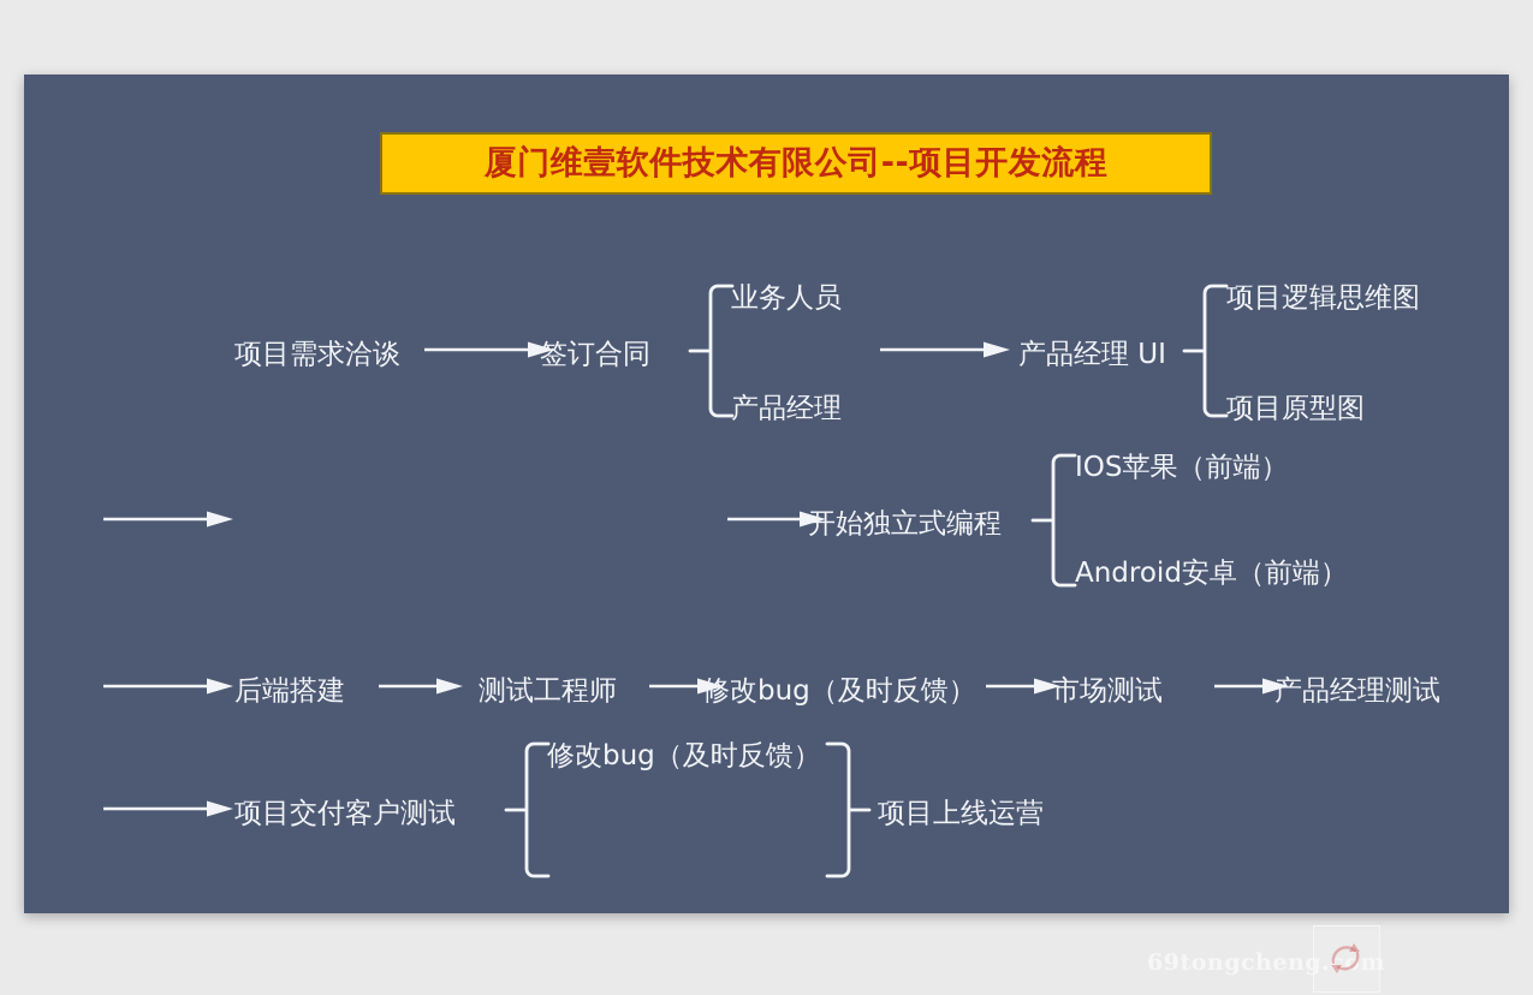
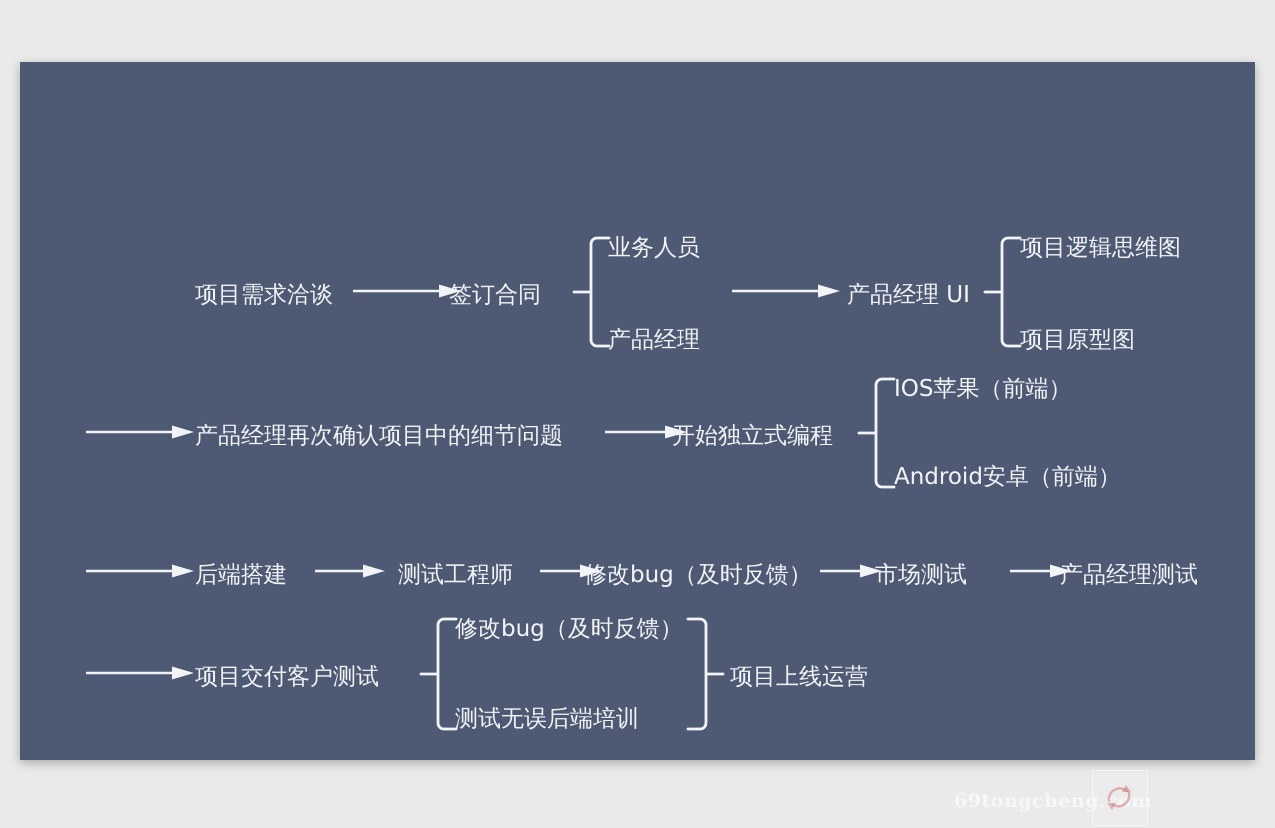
- 厦门维壹软件技术有限公司--项目开发流程
  项目需求洽谈
  签订合同
  业务人员
  产品经理
  产品经理 UI
  项目逻辑思维图
  项目原型图
+ 产品经理再次确认项目中的细节问题
  开始独立式编程
  IOS苹果（前端）
  Android安卓（前端）
  后端搭建
  测试工程师
  修改bug（及时反馈）
  市场测试
  产品经理测试
  项目交付客户测试
  修改bug（及时反馈）
+ 测试无误后端培训
  项目上线运营
  69tongcheng.com
